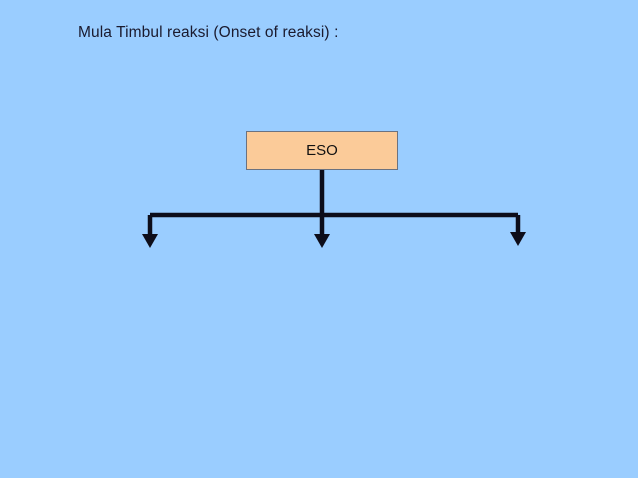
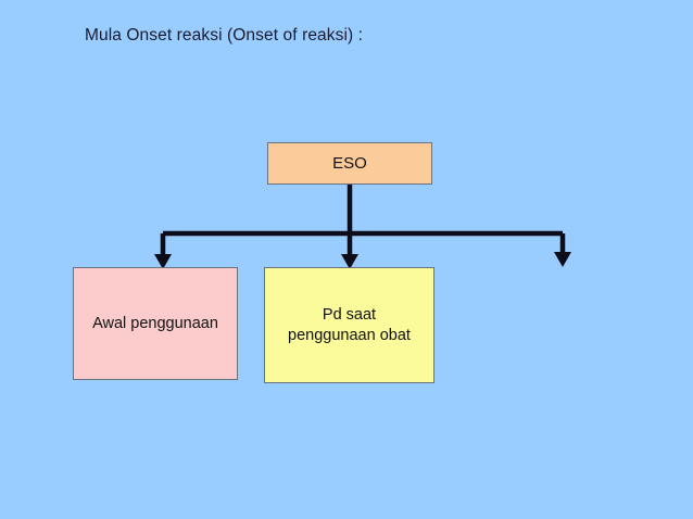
- Mula Timbul reaksi (Onset of reaksi) :
+ Mula Onset reaksi (Onset of reaksi) :
  ESO
+ Awal penggunaan
+ Pd saat
+ penggunaan obat
